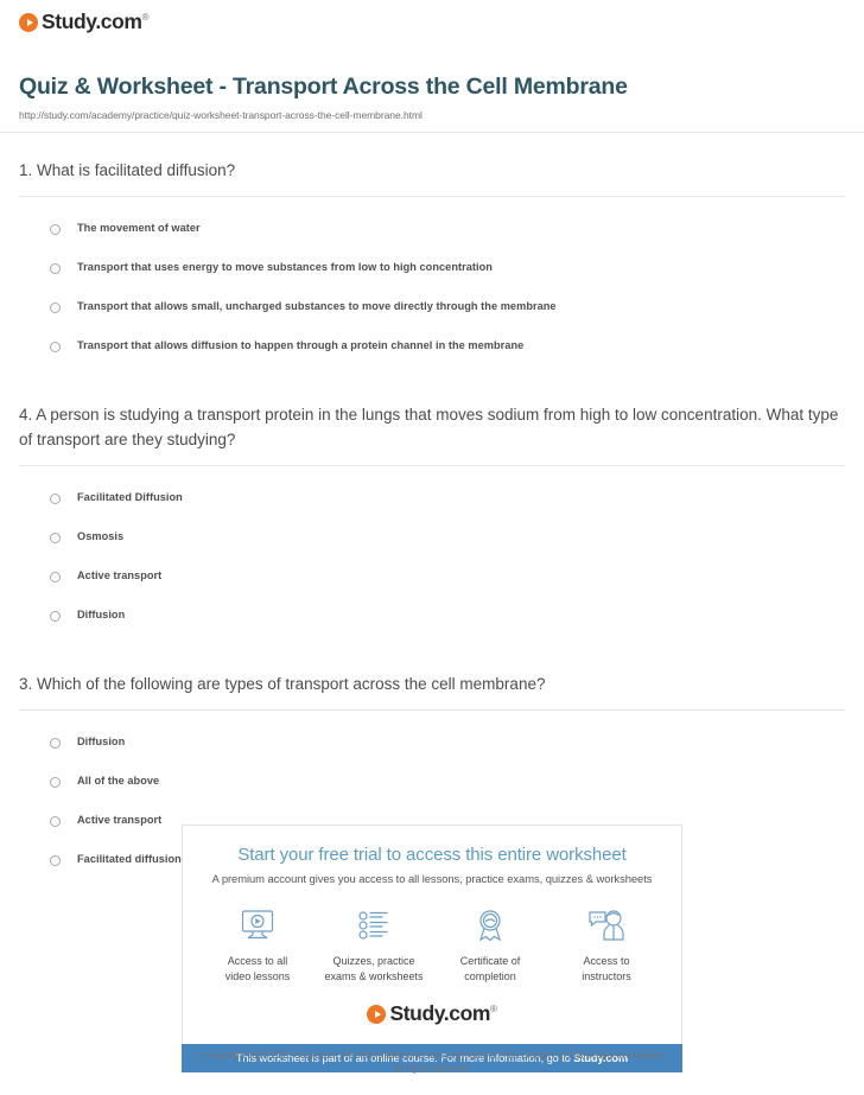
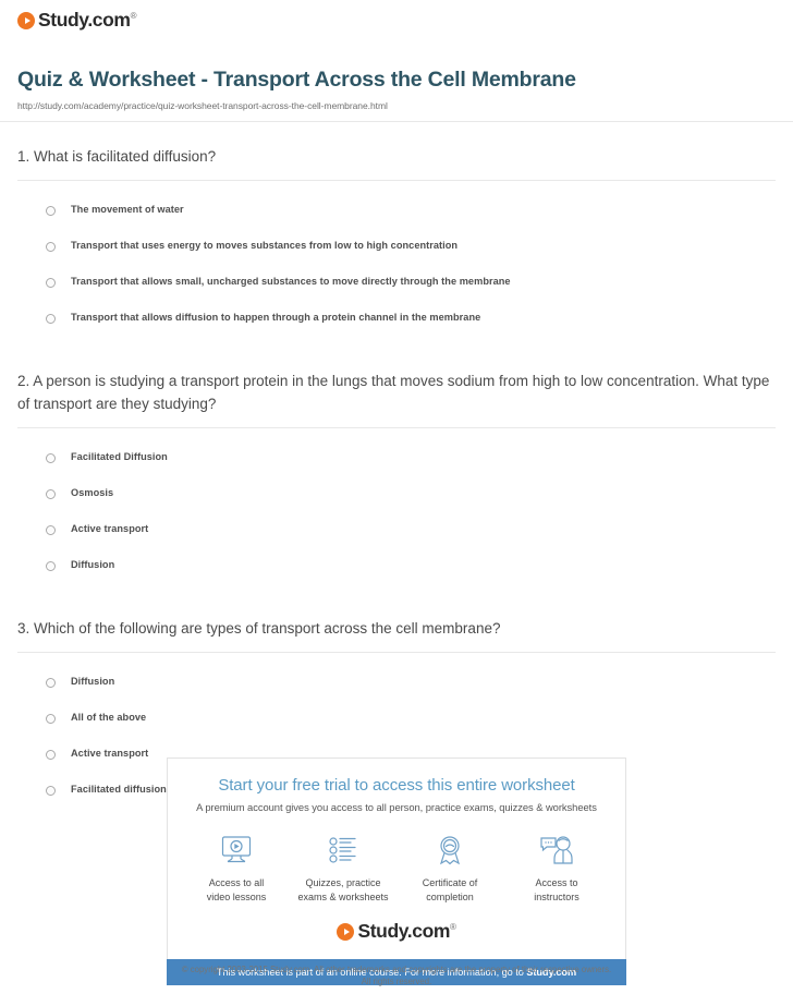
  Study.com®
  Quiz & Worksheet - Transport Across the Cell Membrane
  http://study.com/academy/practice/quiz-worksheet-transport-across-the-cell-membrane.html
  1. What is facilitated diffusion?
  The movement of water
- Transport that uses energy to move substances from low to high concentration
+ Transport that uses energy to moves substances from low to high concentration
  Transport that allows small, uncharged substances to move directly through the membrane
  Transport that allows diffusion to happen through a protein channel in the membrane
- 4. A person is studying a transport protein in the lungs that moves sodium from high to low concentration. What type of transport are they studying?
+ 2. A person is studying a transport protein in the lungs that moves sodium from high to low concentration. What type of transport are they studying?
  Facilitated Diffusion
  Osmosis
  Active transport
  Diffusion
  3. Which of the following are types of transport across the cell membrane?
  Diffusion
  All of the above
  Active transport
  Facilitated diffusion
  Start your free trial to access this entire worksheet
- A premium account gives you access to all lessons, practice exams, quizzes & worksheets
+ A premium account gives you access to all person, practice exams, quizzes & worksheets
  Access to all
  video lessons
  Quizzes, practice
  exams & worksheets
  Certificate of
  completion
  Access to
  instructors
  Study.com®
  This worksheet is part of an online course. For more information, go to Study.com
  © copyright 2003-2015 Study.com. All other trademarks and copyrights are the property of their respective owners.
  All rights reserved.
